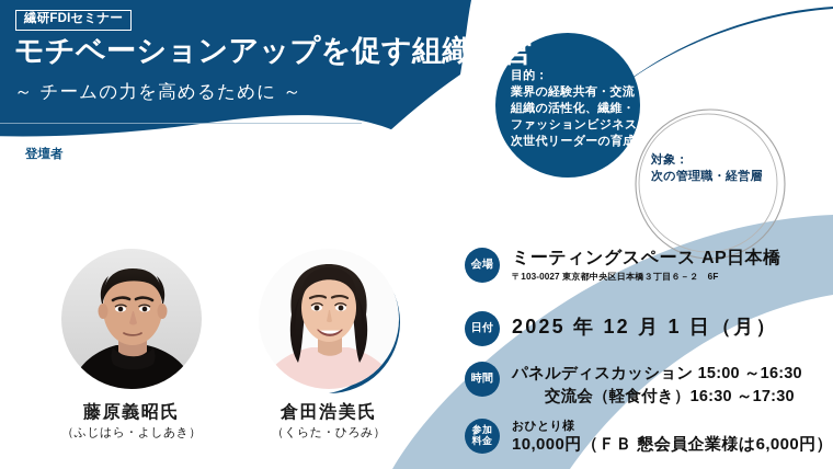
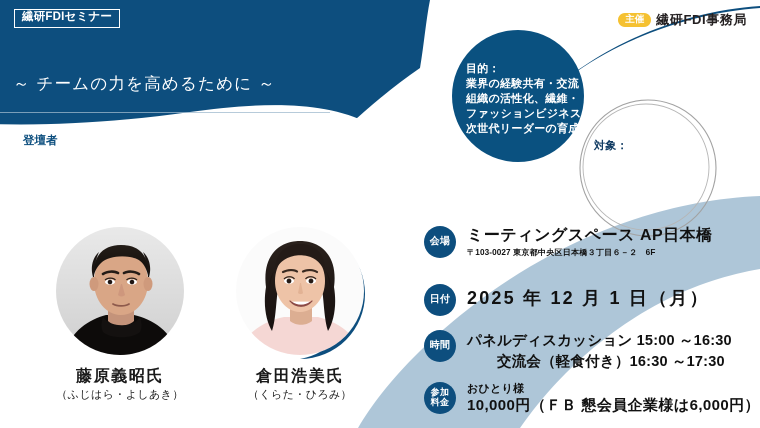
  繊研FDIセミナー
- モチベーションアップを促す組織運営
  ～ チームの力を高めるために ～
  登壇者
+ 主催
+ 繊研FDI事務局
  目的：
  業界の経験共有・交流
  組織の活性化、繊維・
  ファッションビジネス
  次世代リーダーの育成
  対象：
- 次の管理職・経営層
  藤原義昭氏
  （ふじはら・よしあき）
  倉田浩美氏
  （くらた・ひろみ）
  会場
  ミーティングスペース AP日本橋
  〒103-0027 東京都中央区日本橋３丁目６－２ 6F
  日付
  2025 年 12 月 1 日（月）
  時間
  パネルディスカッション 15:00 ～16:30
  交流会（軽食付き）16:30 ～17:30
  参加
  料金
  おひとり様
  10,000円（ＦＢ 懇会員企業様は6,000円）
